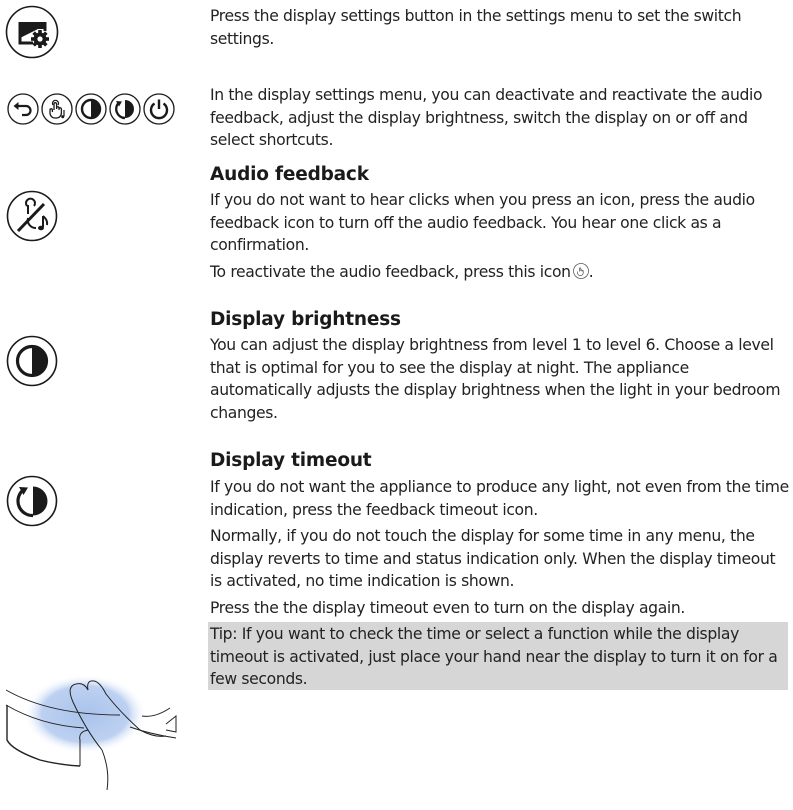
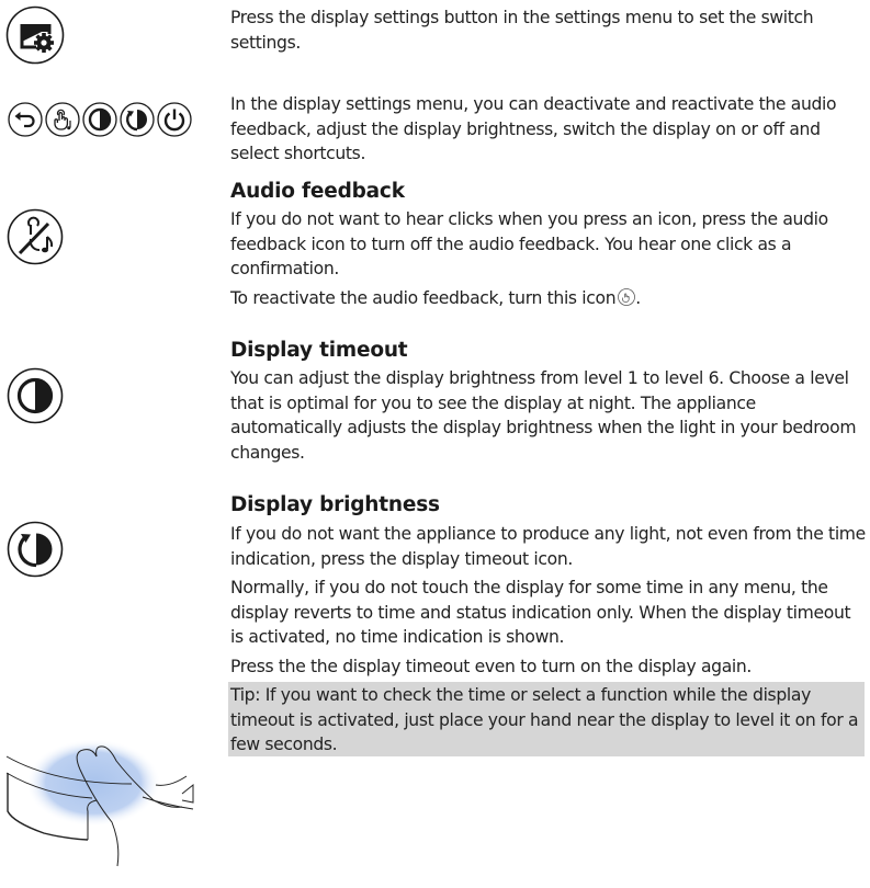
  Press the display settings button in the settings menu to set the switch settings.
  In the display settings menu, you can deactivate and reactivate the audio feedback, adjust the display brightness, switch the display on or off and select shortcuts.
  Audio feedback
  If you do not want to hear clicks when you press an icon, press the audio feedback icon to turn off the audio feedback. You hear one click as a confirmation.
- To reactivate the audio feedback, press this icon .
+ To reactivate the audio feedback, turn this icon .
- Display brightness
+ Display timeout
  You can adjust the display brightness from level 1 to level 6. Choose a level that is optimal for you to see the display at night. The appliance automatically adjusts the display brightness when the light in your bedroom changes.
- Display timeout
+ Display brightness
- If you do not want the appliance to produce any light, not even from the time indication, press the feedback timeout icon.
+ If you do not want the appliance to produce any light, not even from the time indication, press the display timeout icon.
  Normally, if you do not touch the display for some time in any menu, the display reverts to time and status indication only. When the display timeout is activated, no time indication is shown.
  Press the the display timeout even to turn on the display again.
- Tip: If you want to check the time or select a function while the display timeout is activated, just place your hand near the display to turn it on for a few seconds.
+ Tip: If you want to check the time or select a function while the display timeout is activated, just place your hand near the display to level it on for a few seconds.
